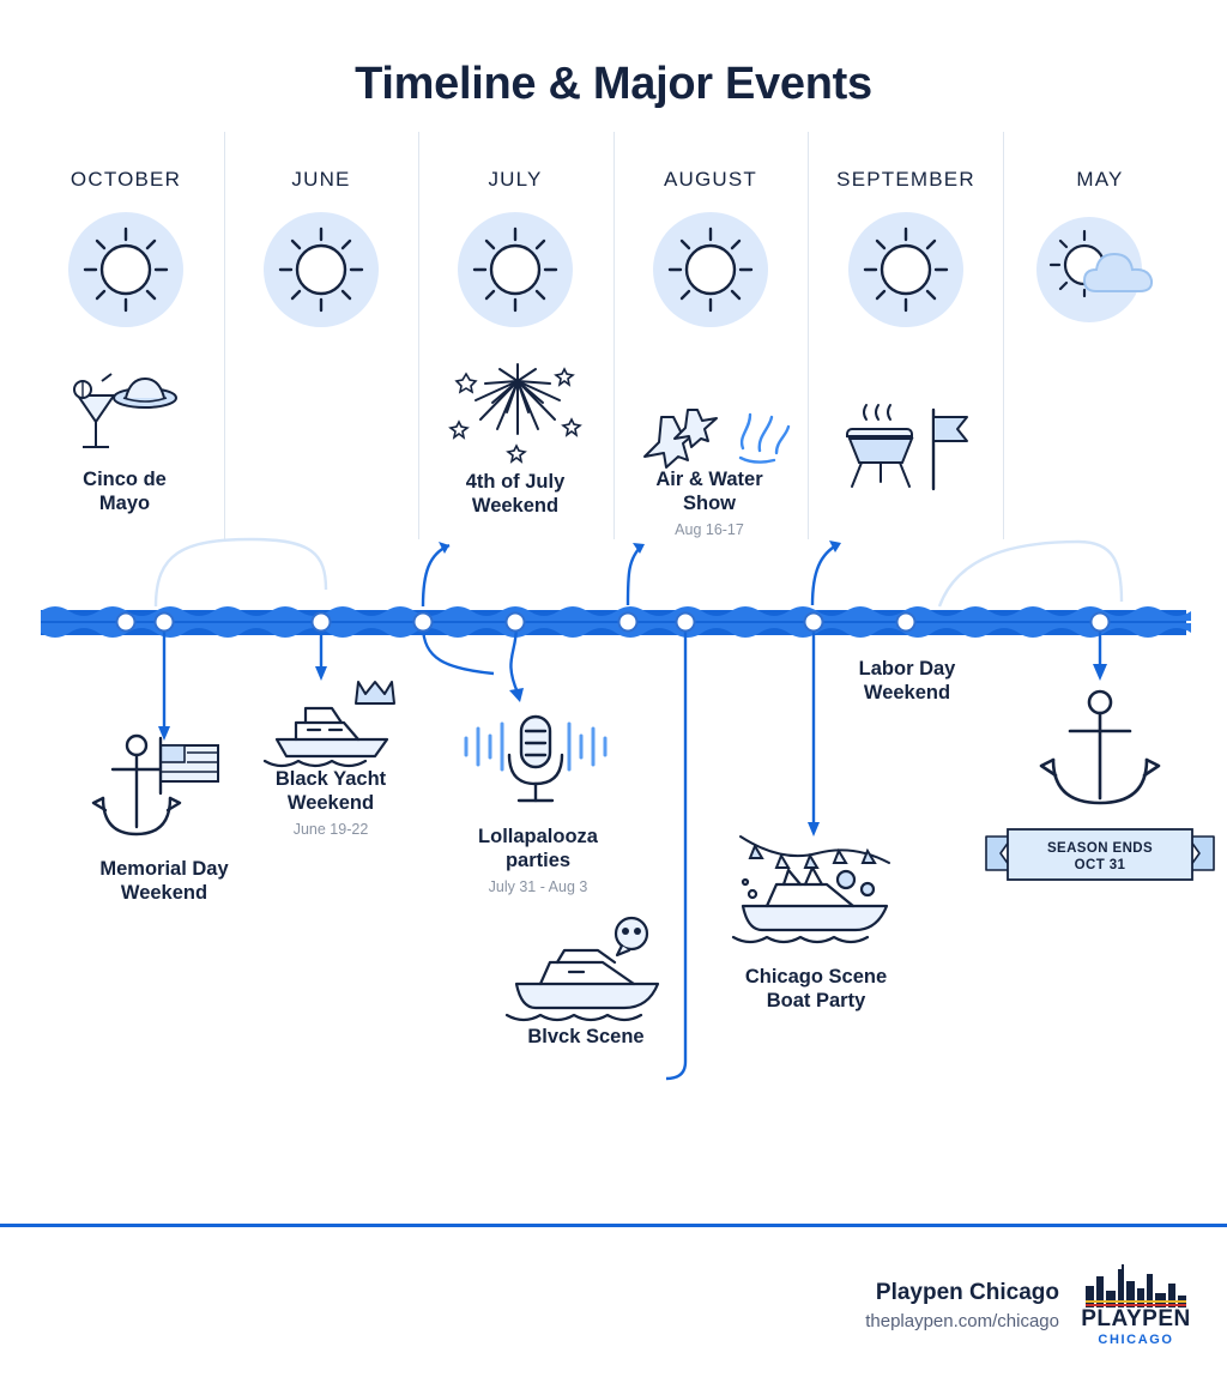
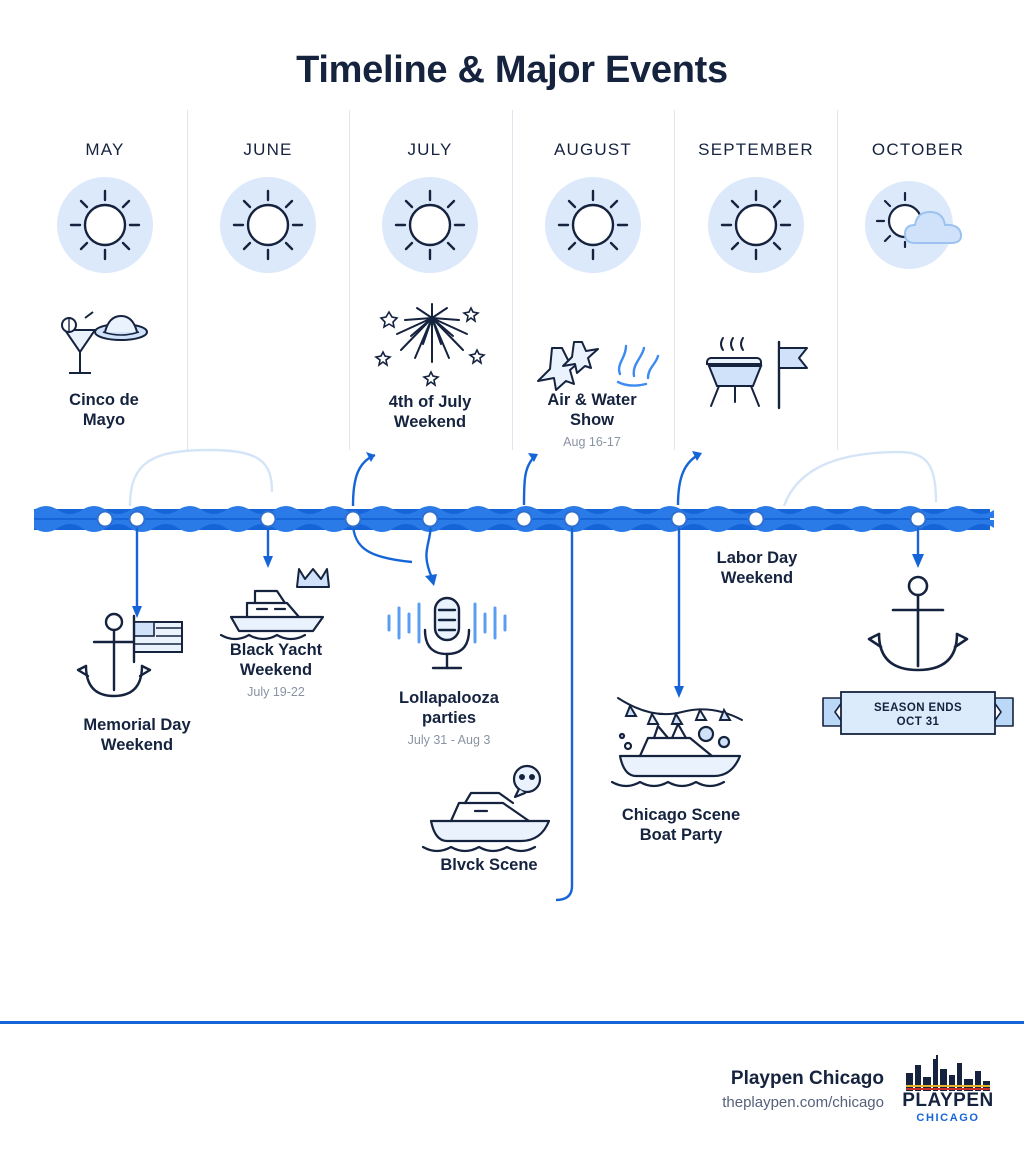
  Timeline & Major Events
- OCTOBER
+ MAY
  JUNE
  JULY
  AUGUST
  SEPTEMBER
- MAY
+ OCTOBER
  Cinco de
  Mayo
  4th of July
  Weekend
  Air & Water
  Show
  Aug 16-17
  Labor Day
  Weekend
  Memorial Day
  Weekend
  Black Yacht
  Weekend
- June 19-22
+ July 19-22
  Lollapalooza
  parties
  July 31 - Aug 3
  Blvck Scene
  Chicago Scene
  Boat Party
  SEASON ENDS
  OCT 31
  Playpen Chicago
  theplaypen.com/chicago
  PLAYPEN
  CHICAGO
